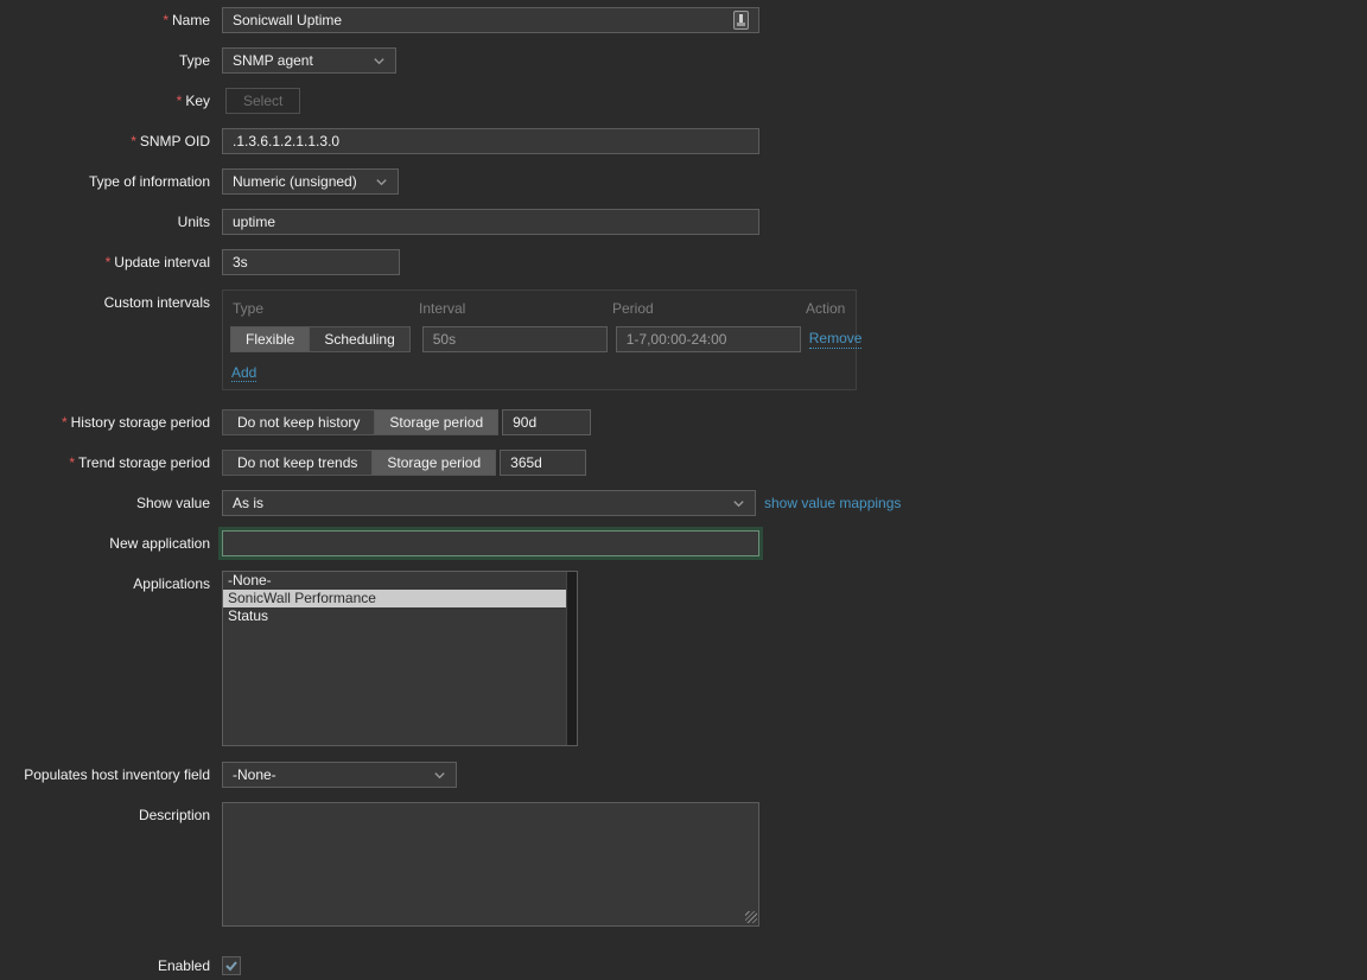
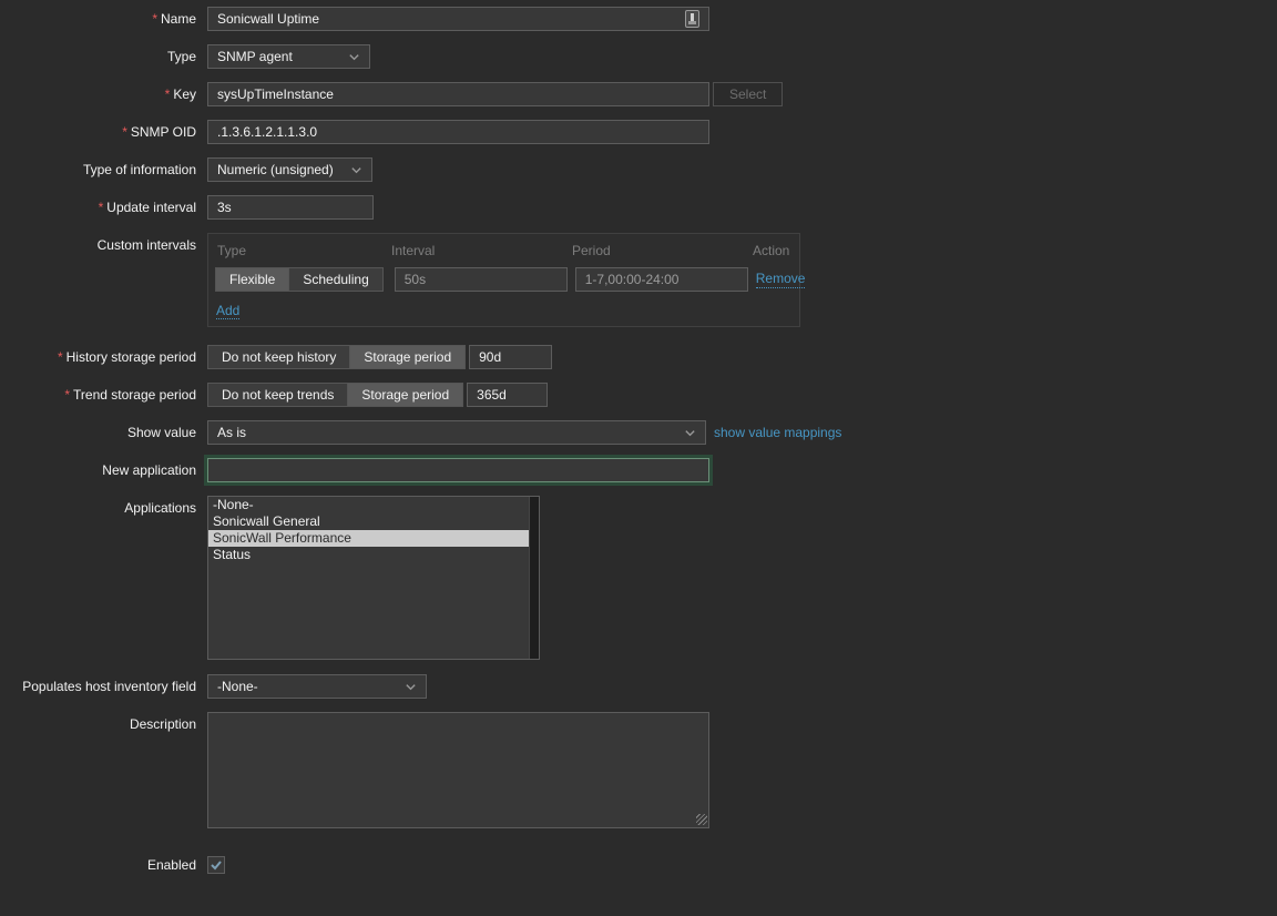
  * Name
  Sonicwall Uptime
  Type
  SNMP agent
  * Key
+ sysUpTimeInstance
  Select
  * SNMP OID
  .1.3.6.1.2.1.1.3.0
  Type of information
  Numeric (unsigned)
- Units
- uptime
  * Update interval
  3s
  Custom intervals
  Type
  Interval
  Period
  Action
  Flexible
  Scheduling
  50s
  1-7,00:00-24:00
  Remove
  Add
  * History storage period
  Do not keep history
  Storage period
  90d
  * Trend storage period
  Do not keep trends
  Storage period
  365d
  Show value
  As is
  show value mappings
  New application
  Applications
  -None-
+ Sonicwall General
  SonicWall Performance
  Status
  Populates host inventory field
  -None-
  Description
  Enabled
